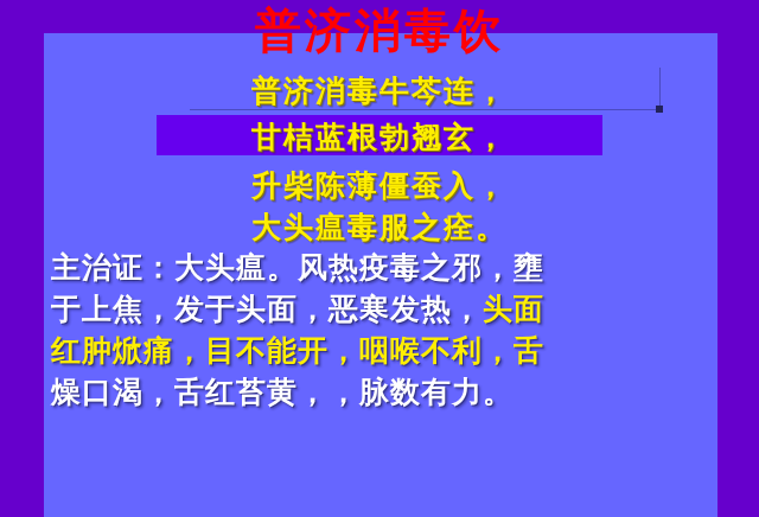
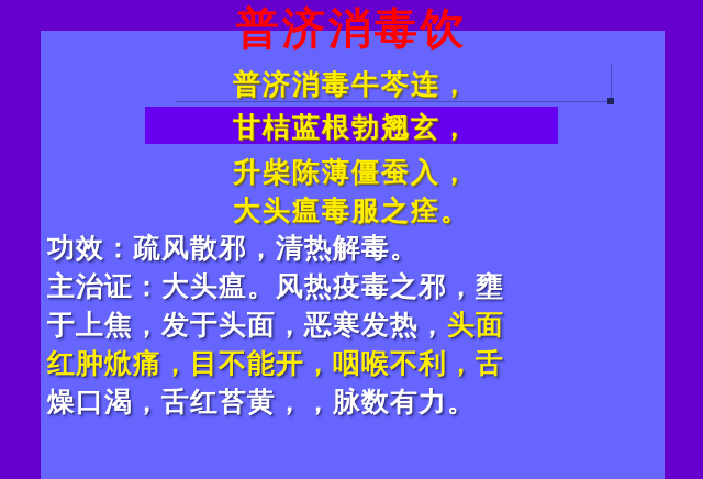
  普济消毒饮
  普济消毒牛芩连，
  甘桔蓝根勃翘玄，
  升柴陈薄僵蚕入，
  大头瘟毒服之痊。
+ 功效：疏风散邪，清热解毒。
  主治证：大头瘟。风热疫毒之邪，壅
  于上焦，发于头面，恶寒发热，头面
  红肿焮痛，目不能开，咽喉不利，舌
  燥口渴，舌红苔黄，，脉数有力。
